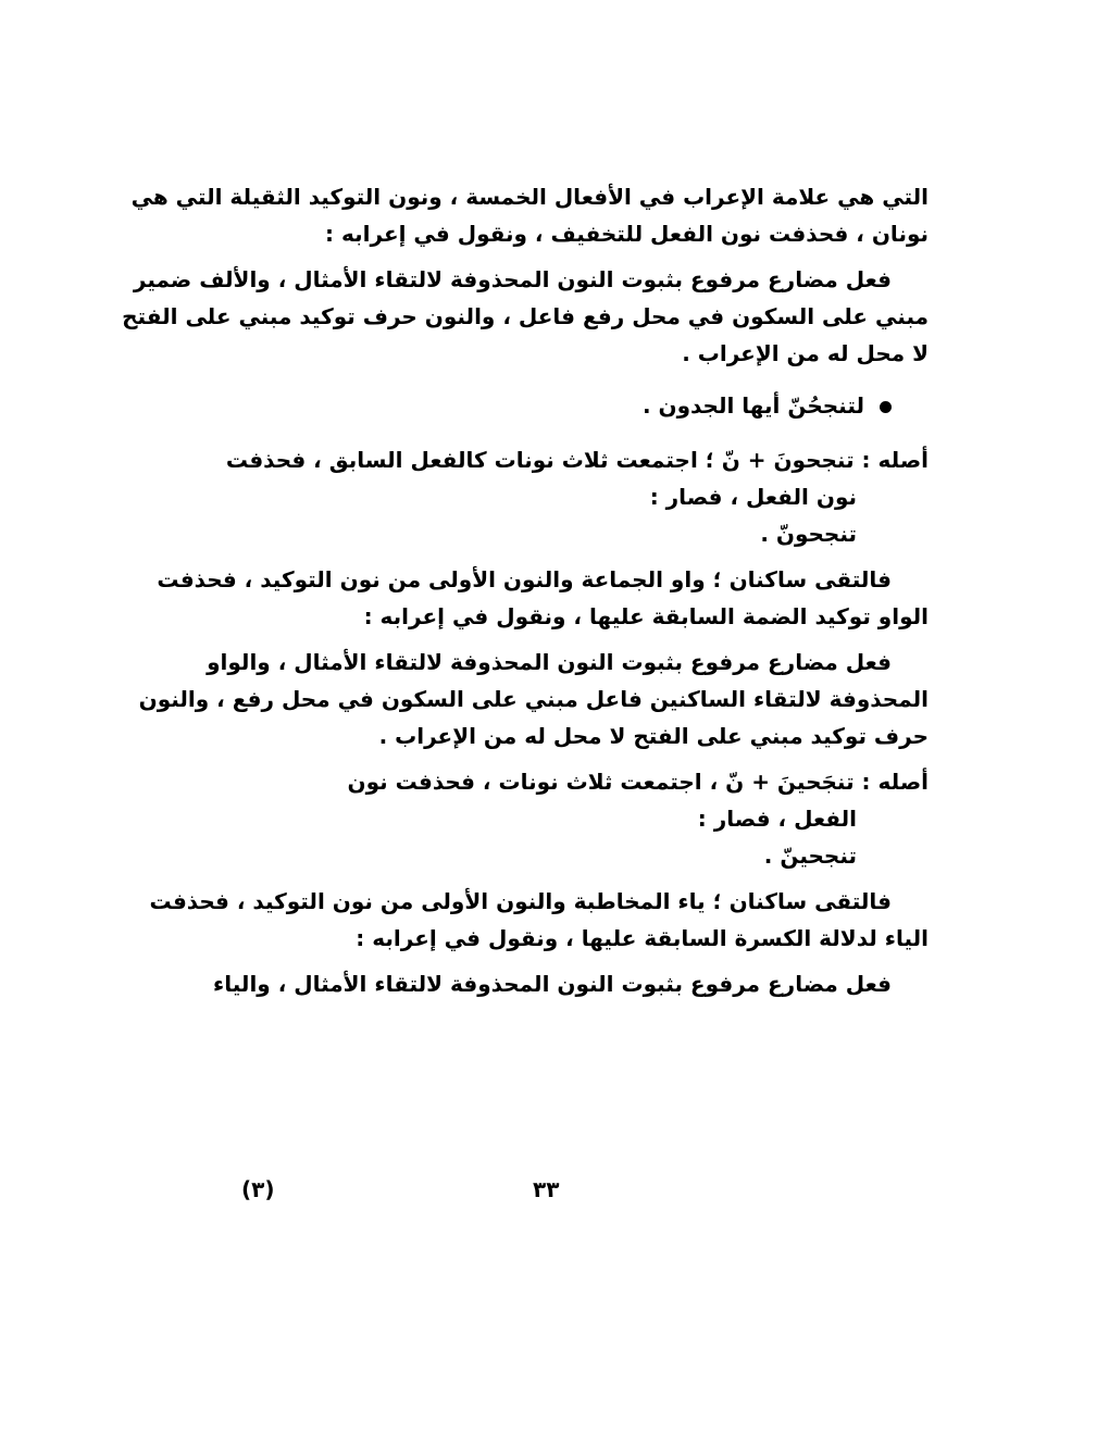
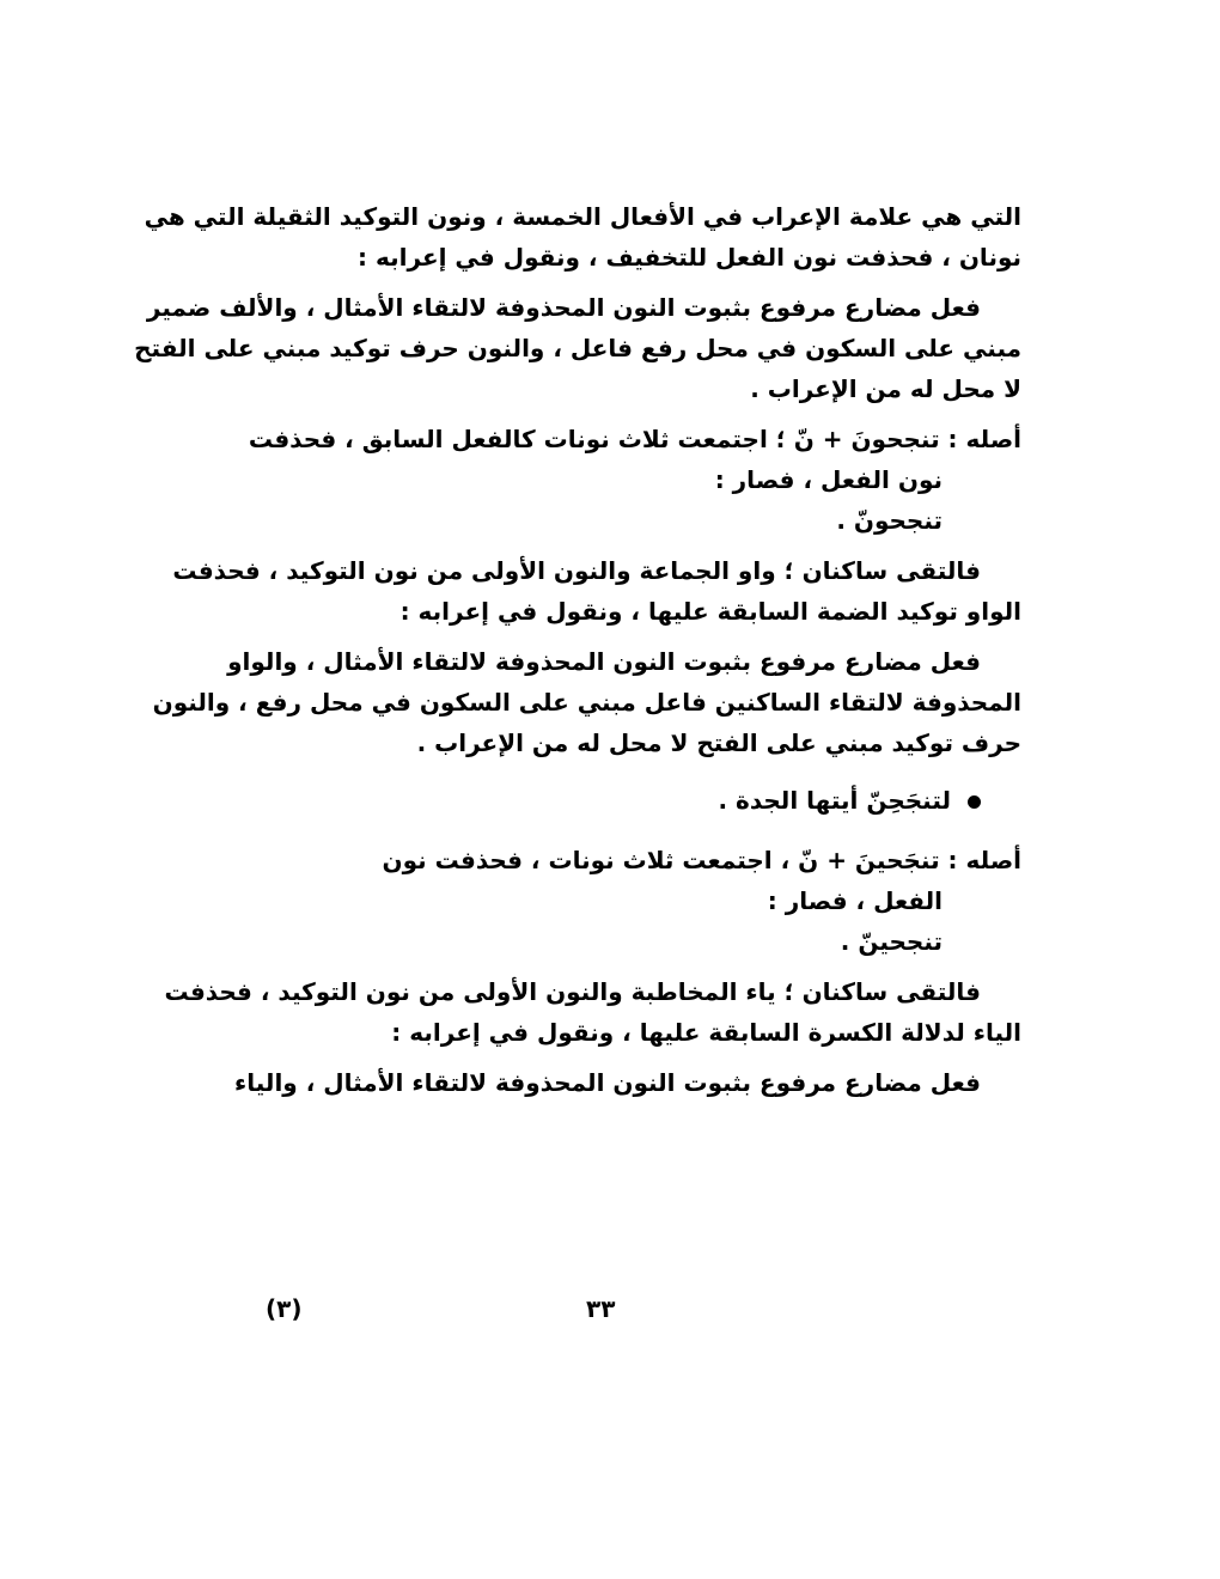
  التي هي علامة الإعراب في الأفعال الخمسة ، ونون التوكيد الثقيلة التي هي
  نونان ، فحذفت نون الفعل للتخفيف ، ونقول في إعرابه :
  فعل مضارع مرفوع بثبوت النون المحذوفة لالتقاء الأمثال ، والألف ضمير
  مبني على السكون في محل رفع فاعل ، والنون حرف توكيد مبني على الفتح
  لا محل له من الإعراب .
- لتنجحُنّ أيها الجدون .
  أصله : تنجحونَ + نّ ؛ اجتمعت ثلاث نونات كالفعل السابق ، فحذفت
  نون الفعل ، فصار :
  تنجحونّ .
  فالتقى ساكنان ؛ واو الجماعة والنون الأولى من نون التوكيد ، فحذفت
  الواو توكيد الضمة السابقة عليها ، ونقول في إعرابه :
  فعل مضارع مرفوع بثبوت النون المحذوفة لالتقاء الأمثال ، والواو
  المحذوفة لالتقاء الساكنين فاعل مبني على السكون في محل رفع ، والنون
  حرف توكيد مبني على الفتح لا محل له من الإعراب .
+ لتنجَحِنّ أيتها الجدة .
  أصله : تنجَحينَ + نّ ، اجتمعت ثلاث نونات ، فحذفت نون
  الفعل ، فصار :
  تنجحينّ .
  فالتقى ساكنان ؛ ياء المخاطبة والنون الأولى من نون التوكيد ، فحذفت
  الياء لدلالة الكسرة السابقة عليها ، ونقول في إعرابه :
  فعل مضارع مرفوع بثبوت النون المحذوفة لالتقاء الأمثال ، والياء
  (٣)
  ٣٣
